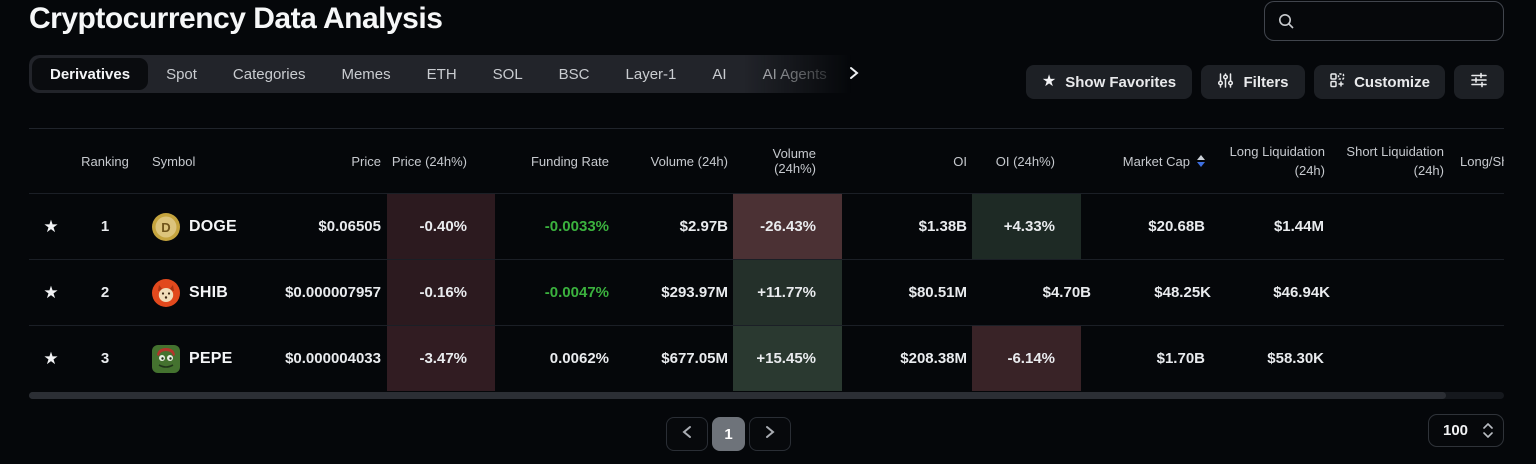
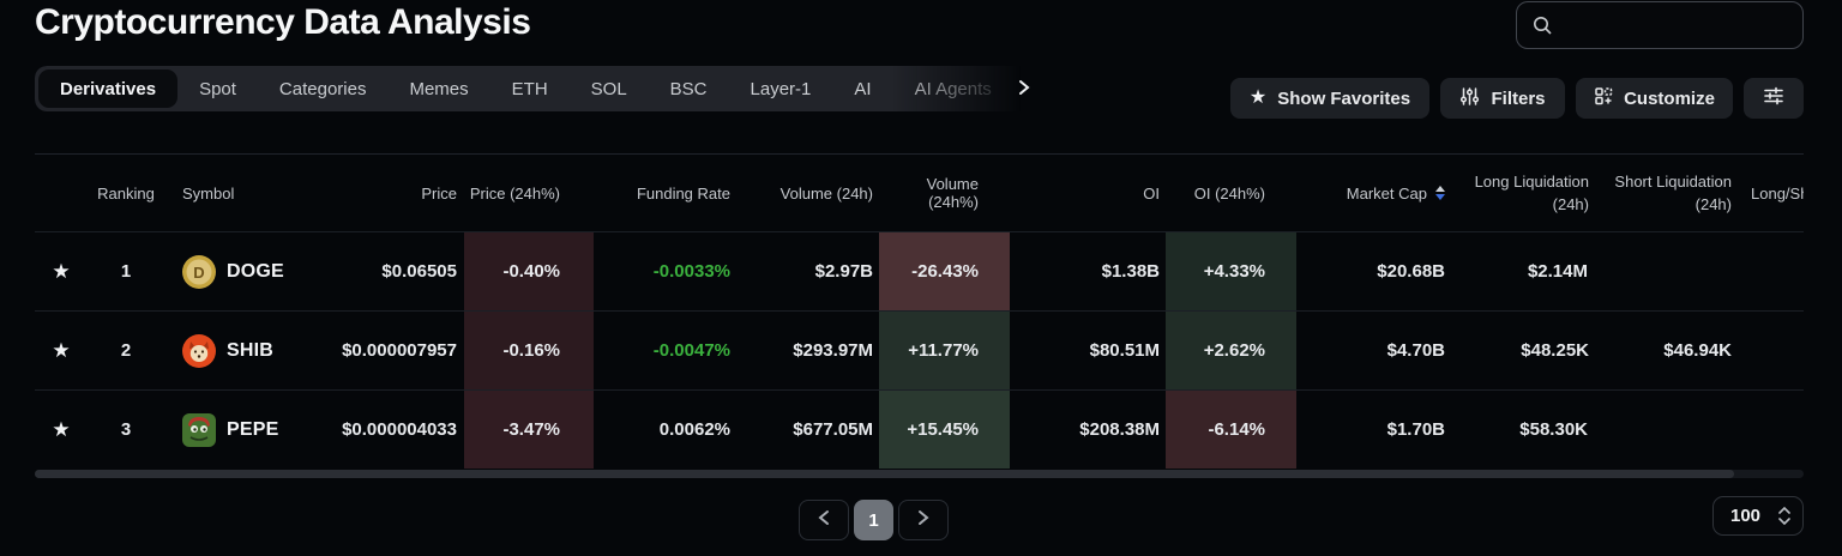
  Cryptocurrency Data Analysis
  Derivatives
  Spot
  Categories
  Memes
  ETH
  SOL
  BSC
  Layer-1
  AI
  AI Agents
  ★
  Show Favorites
  Filters
  Customize
  Ranking
  Symbol
  Price
  Price (24h%)
  Funding Rate
  Volume (24h)
  Volume (24h%)
  OI
  OI (24h%)
  Market Cap
  Long Liquidation
  (24h)
  Short Liquidation
  (24h)
  ★
  1
  D
  DOGE
  $0.06505
  -0.40%
  -0.0033%
  $2.97B
  -26.43%
  $1.38B
  +4.33%
  $20.68B
- $1.44M
+ $2.14M
  ★
  2
  SHIB
  $0.000007957
  -0.16%
  -0.0047%
  $293.97M
  +11.77%
  $80.51M
+ +2.62%
  $4.70B
  $48.25K
  $46.94K
  ★
  3
  PEPE
  $0.000004033
  -3.47%
  0.0062%
  $677.05M
  +15.45%
  $208.38M
  -6.14%
  $1.70B
  $58.30K
  1
  100
